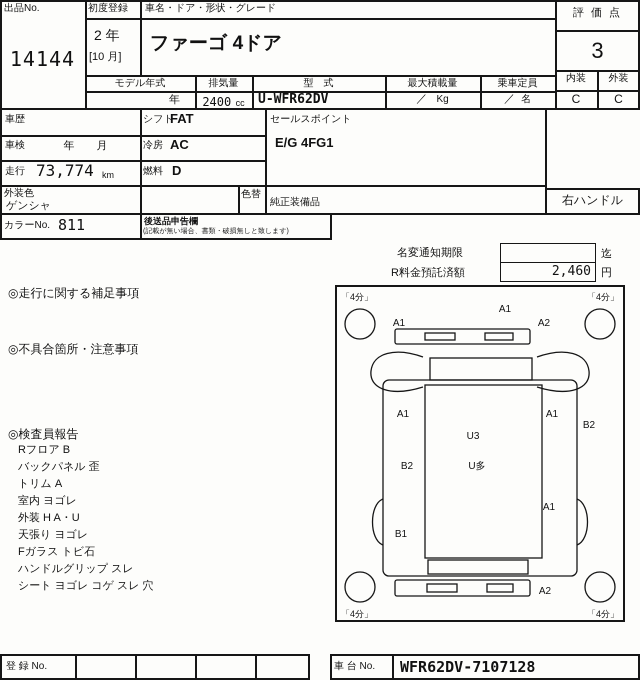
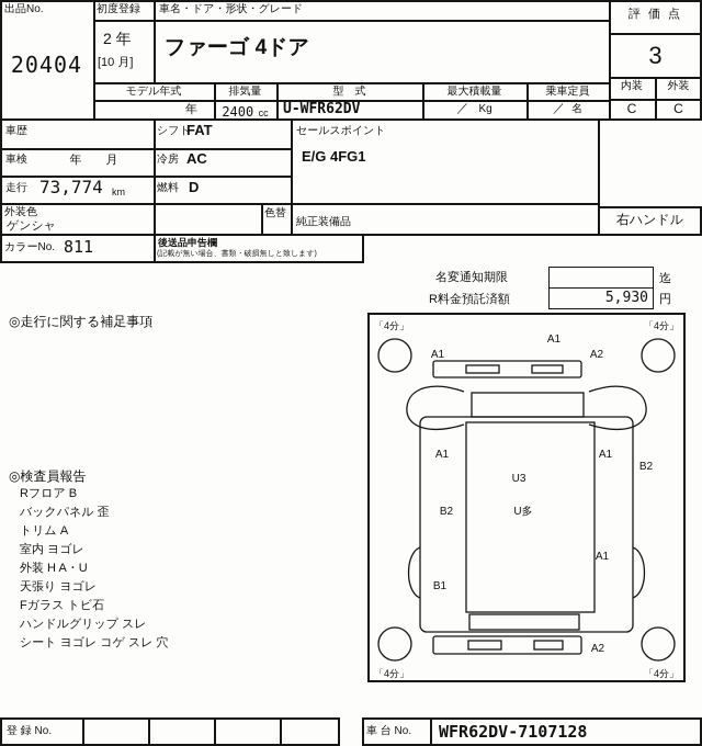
  出品No.
- 14144
+ 20404
  初度登録
  2 年
  [10 月]
  車名・ドア・形状・グレード
  ファーゴ 4ドア
  評 価 点
  3
  内装
  外装
  C
  C
  モデル年式
  年
  排気量
  2400 cc
  型 式
  U-WFR62DV
  最大積載量
  ／ Kg
  乗車定員
  ／ 名
  車歴
  シフト
  FAT
  セールスポイント
  E/G 4FG1
  車検
  年 月
  冷房
  AC
  走行
  73,774
  km
  燃料
  D
  外装色
  ゲンシャ
  色替
  純正装備品
  右ハンドル
  カラーNo.
  811
  後送品申告欄
  名変通知期限
  迄
  R料金預託済額
- 2,460
+ 5,930
  円
  ◎走行に関する補足事項
- ◎不具合箇所・注意事項
  ◎検査員報告
  Rフロア B
  バックパネル 歪
  トリム A
  室内 ヨゴレ
  外装 H A・U
  天張り ヨゴレ
  Fガラス トビ石
  ハンドルグリップ スレ
  シート ヨゴレ コゲ スレ 穴
  「4分」
  「4分」
  「4分」
  「4分」
  A1
  A1
  A2
  A1
  A1
  B2
  U3
  U多
  B2
  A1
  B1
  A2
  登 録 No.
  車 台 No.
  WFR62DV-7107128
